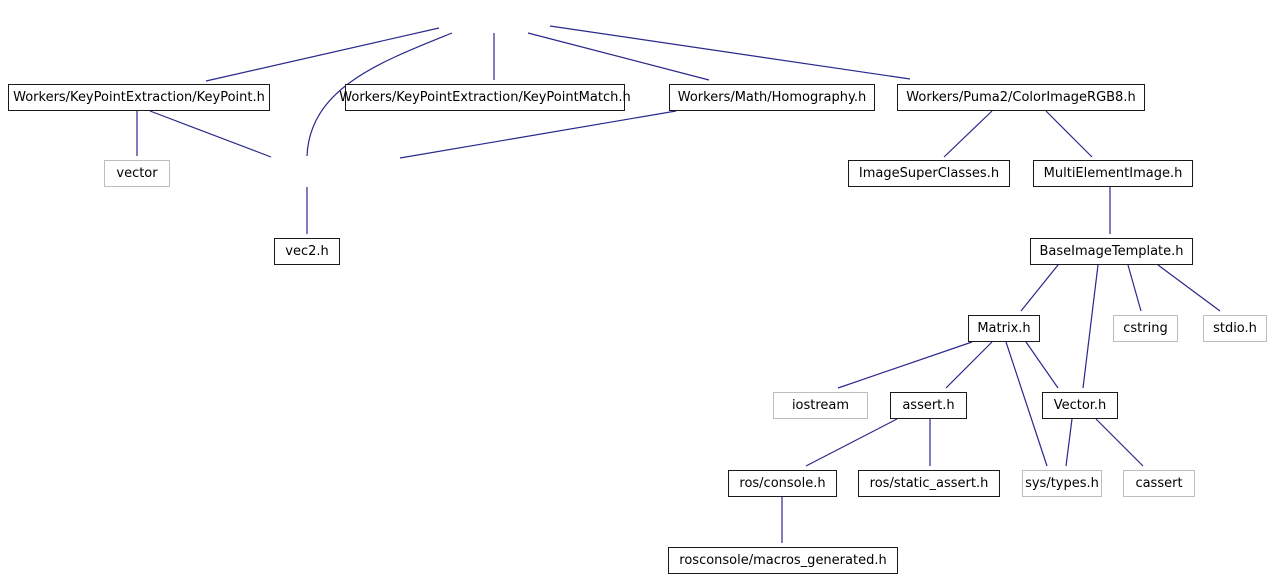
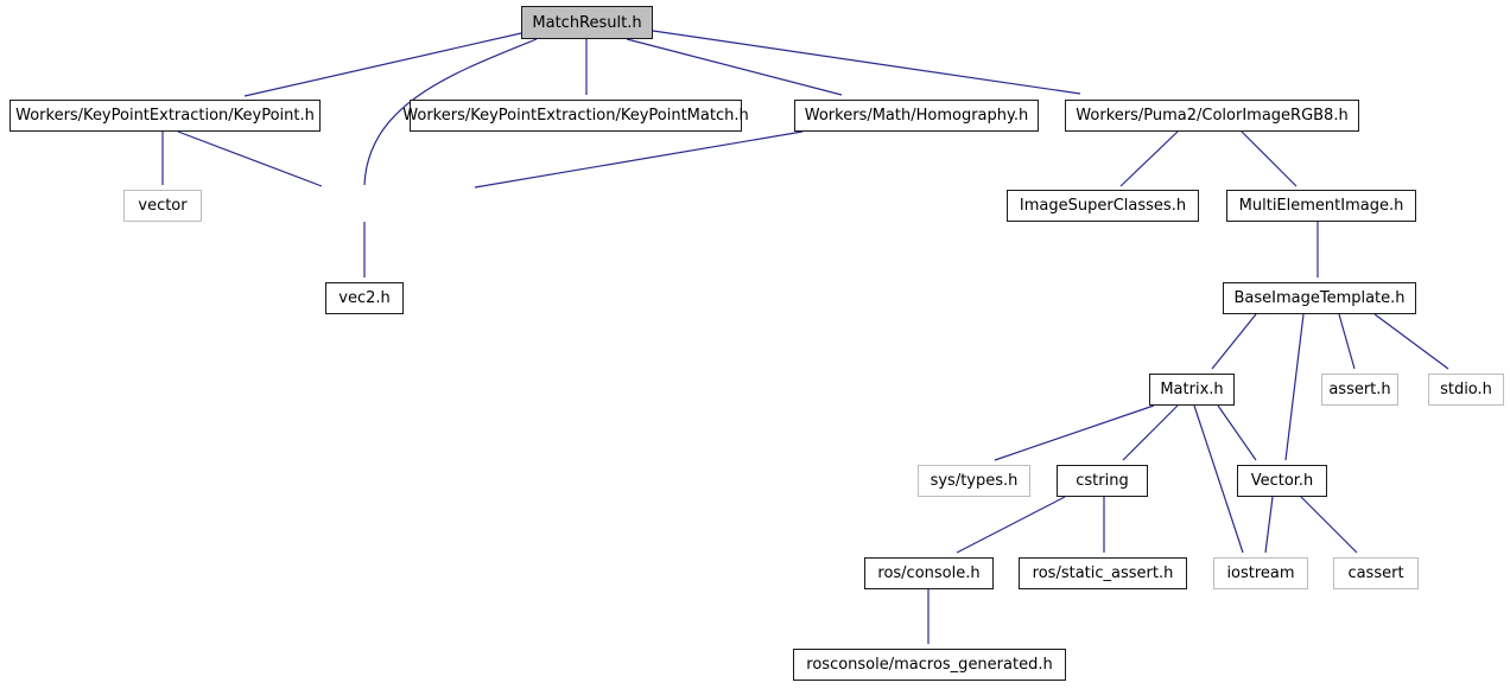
+ MatchResult.h
  Workers/KeyPointExtraction/KeyPoint.h
  Workers/KeyPointExtraction/KeyPointMatch.h
  Workers/Math/Homography.h
  Workers/Puma2/ColorImageRGB8.h
  vector
  ImageSuperClasses.h
  MultiElementImage.h
  vec2.h
  BaseImageTemplate.h
  Matrix.h
- cstring
+ assert.h
  stdio.h
- iostream
+ sys/types.h
- assert.h
+ cstring
  Vector.h
  ros/console.h
  ros/static_assert.h
- sys/types.h
+ iostream
  cassert
  rosconsole/macros_generated.h
